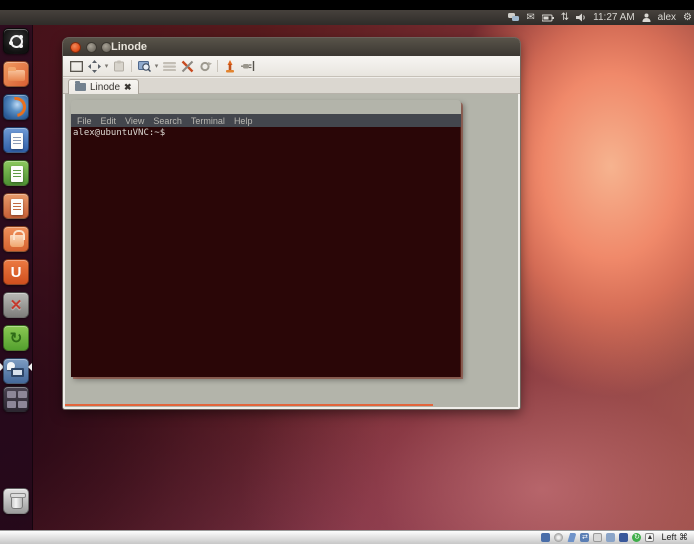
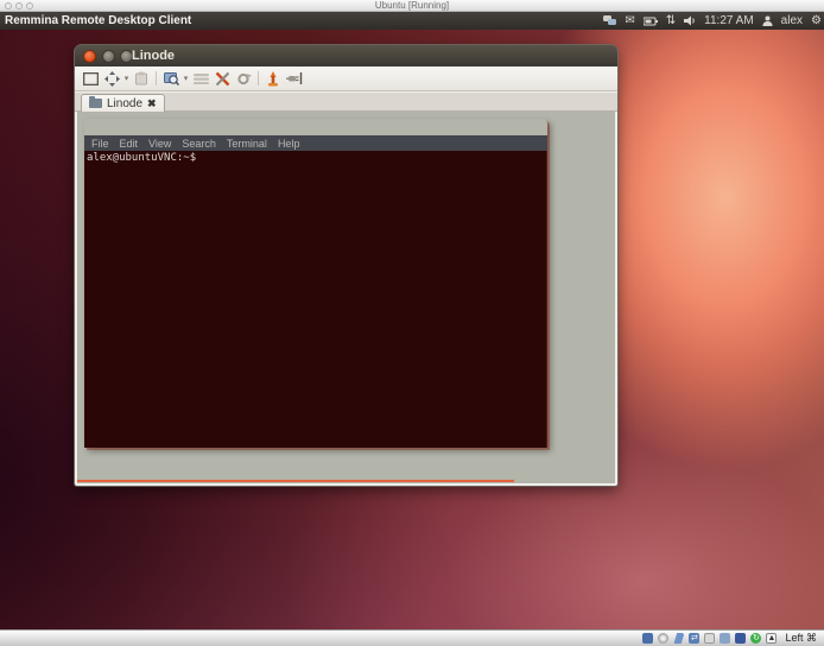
+ Ubuntu [Running]
+ Remmina Remote Desktop Client
  ✉
  ⇅
  11:27 AM
  alex
  ⚙
- U
- ✕
- ↻
  Linode
  Linode
  ✖
  File
  Edit
  View
  Search
  Terminal
  Help
  alex@ubuntuVNC:~$
  Left ⌘
